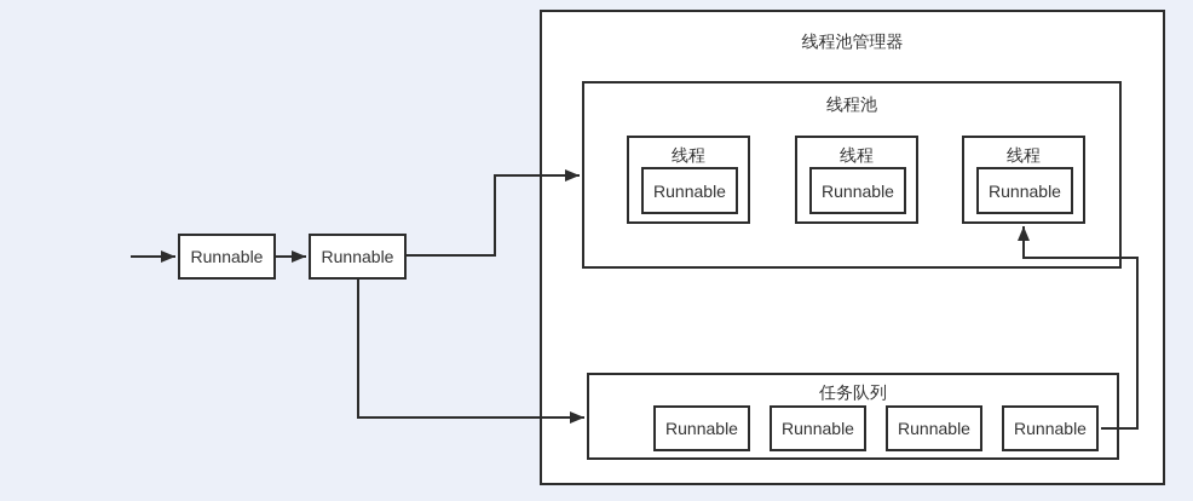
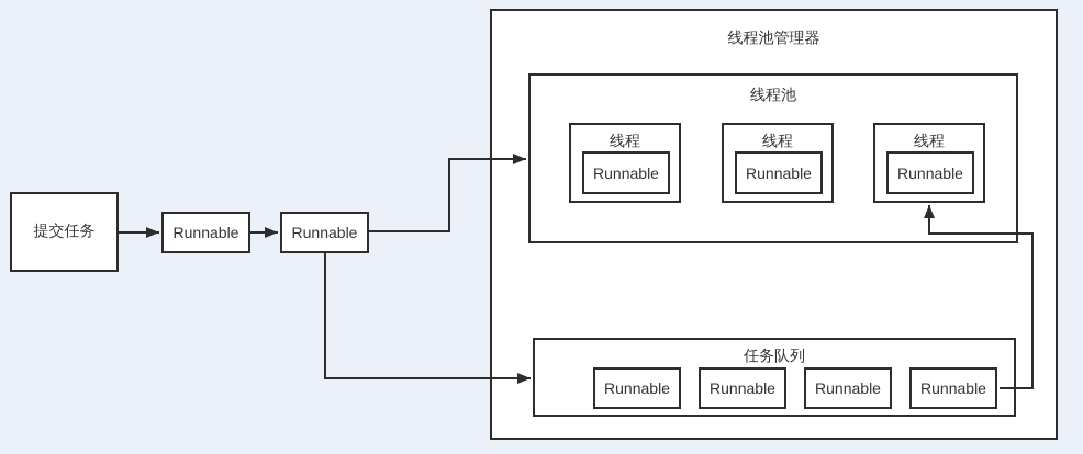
+ 提交任务
  Runnable
  Runnable
  线程池管理器
  线程池
  线程
  Runnable
  线程
  Runnable
  线程
  Runnable
  任务队列
  Runnable
  Runnable
  Runnable
  Runnable
